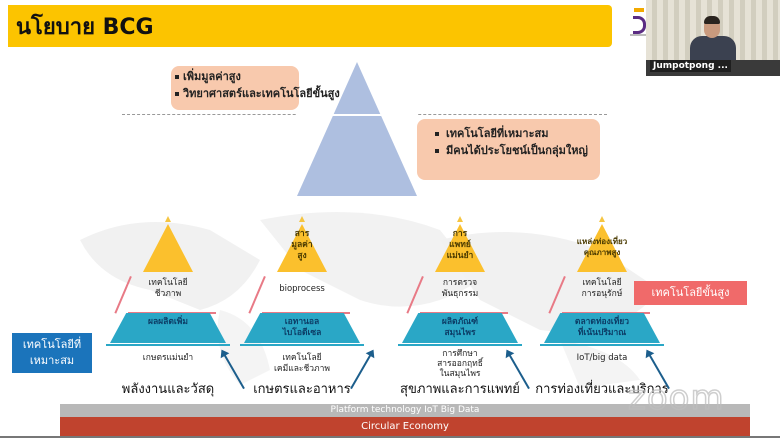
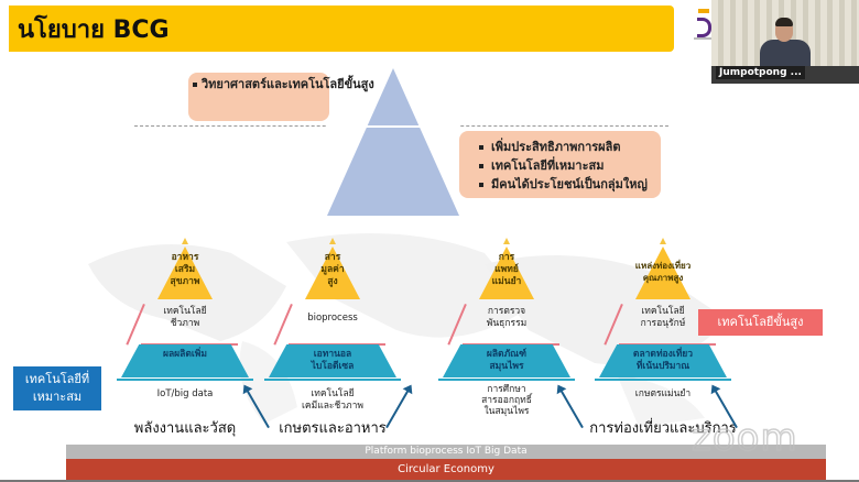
  นโยบาย BCG
- เพิ่มมูลค่าสูง
  วิทยาศาสตร์และเทคโนโลยีขั้นสูง
+ เพิ่มประสิทธิภาพการผลิต
  เทคโนโลยีที่เหมาะสม
  มีคนได้ประโยชน์เป็นกลุ่มใหญ่
+ อาหาร
+ เสริม
+ สุขภาพ
  เทคโนโลยี
  ชีวภาพ
  ผลผลิตเพิ่ม
- เกษตรแม่นยำ
+ IoT/big data
  พลังงานและวัสดุ
  สาร
  มูลค่า
  สูง
  bioprocess
  เอทานอล
  ไบโอดีเซล
  เทคโนโลยี
  เคมีและชีวภาพ
  เกษตรและอาหาร
  การ
  แพทย์
  แม่นยำ
  การตรวจ
  พันธุกรรม
  ผลิตภัณฑ์
  สมุนไพร
  การศึกษา
  สารออกฤทธิ์
  ในสมุนไพร
- สุขภาพและการแพทย์
  แหล่งท่องเที่ยว
  คุณภาพสูง
  เทคโนโลยี
  การอนุรักษ์
  ตลาดท่องเที่ยว
  ที่เน้นปริมาณ
- IoT/big data
+ เกษตรแม่นยำ
  การท่องเที่ยวและบริการ
  เทคโนโลยีที่
  เหมาะสม
  เทคโนโลยีขั้นสูง
- Platform technology IoT Big Data
+ Platform bioprocess IoT Big Data
  Circular Economy
  Jumpotpong ...
  zoom
